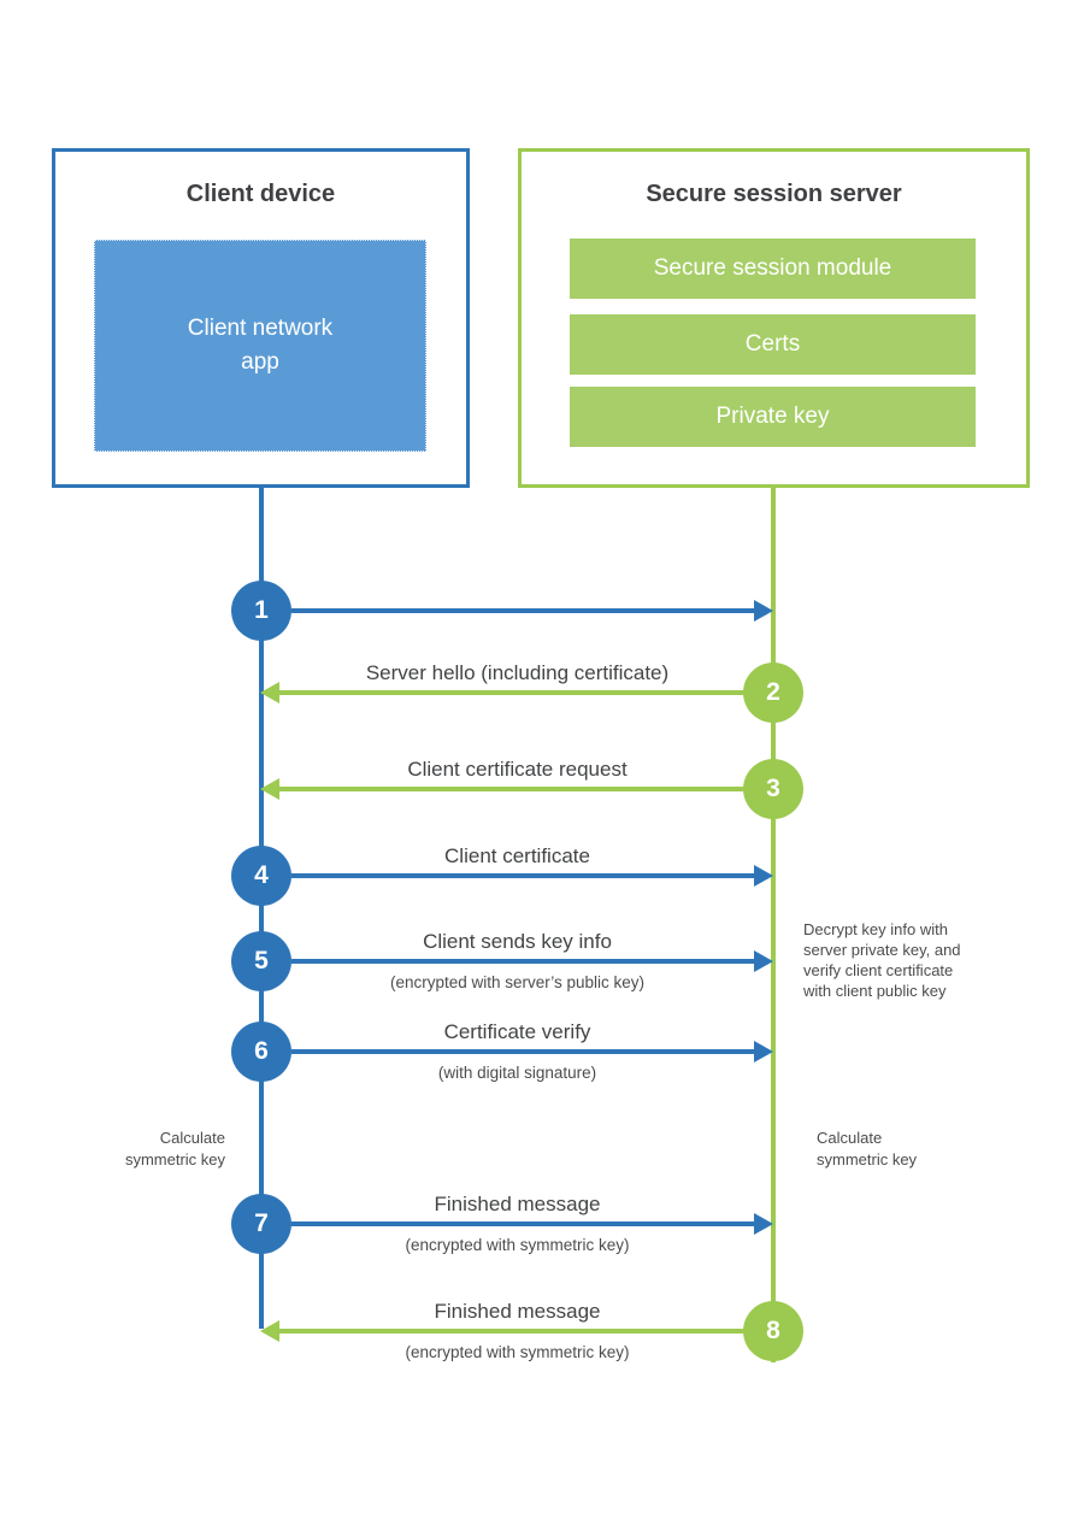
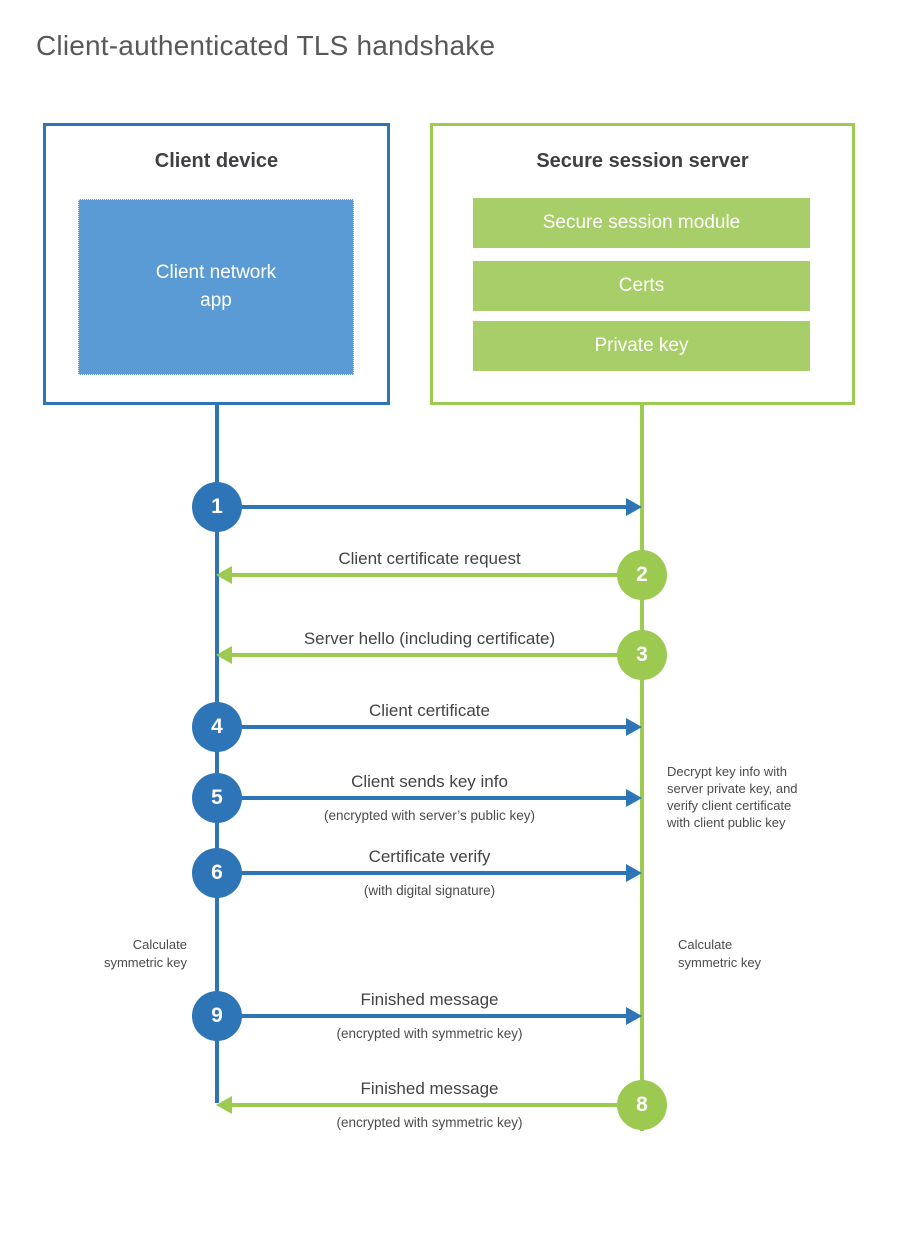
+ Client-authenticated TLS handshake
  Client device
  Client network
  app
  Secure session server
  Secure session module
  Certs
  Private key
  1
  2
- Server hello (including certificate)
+ Client certificate request
  3
- Client certificate request
+ Server hello (including certificate)
  4
  Client certificate
  5
  Client sends key info
  (encrypted with server’s public key)
  6
  Certificate verify
  (with digital signature)
- 7
+ 9
  Finished message
  (encrypted with symmetric key)
  8
  Finished message
  (encrypted with symmetric key)
  Decrypt key info with
  server private key, and
  verify client certificate
  with client public key
  Calculate
  symmetric key
  Calculate
  symmetric key
